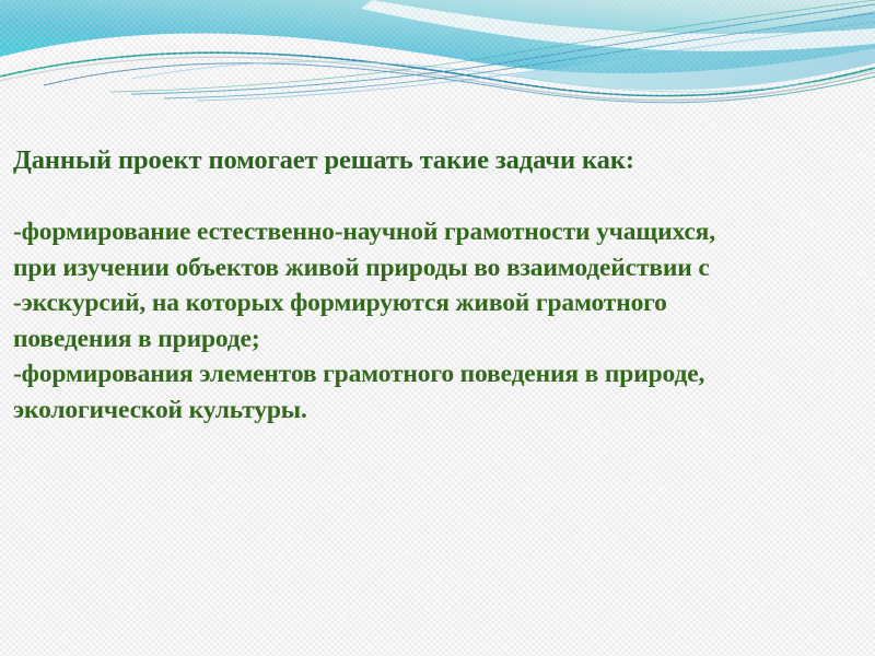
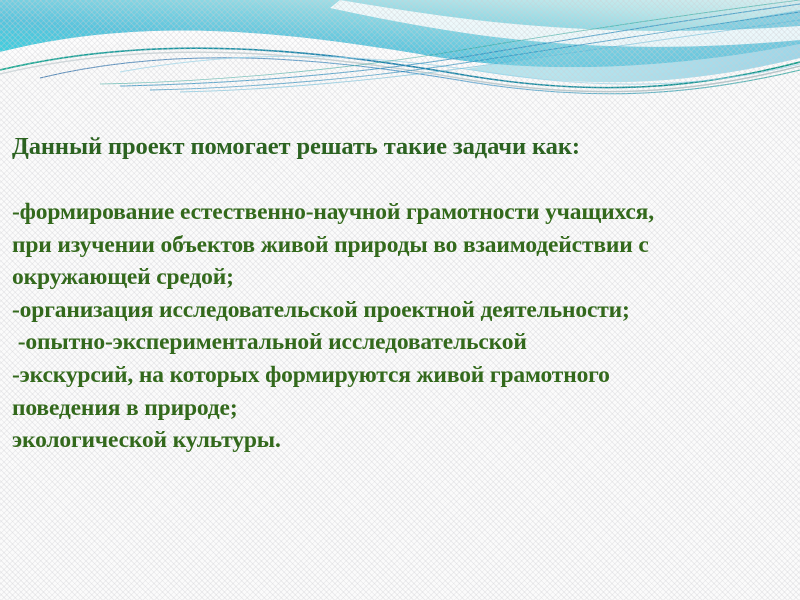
  Данный проект помогает решать такие задачи как:
  -формирование естественно-научной грамотности учащихся,
  при изучении объектов живой природы во взаимодействии с
+ окружающей средой;
+ -организация исследовательской проектной деятельности;
+ -опытно-экспериментальной исследовательской
  -экскурсий, на которых формируются живой грамотного
  поведения в природе;
- -формирования элементов грамотного поведения в природе,
  экологической культуры.
